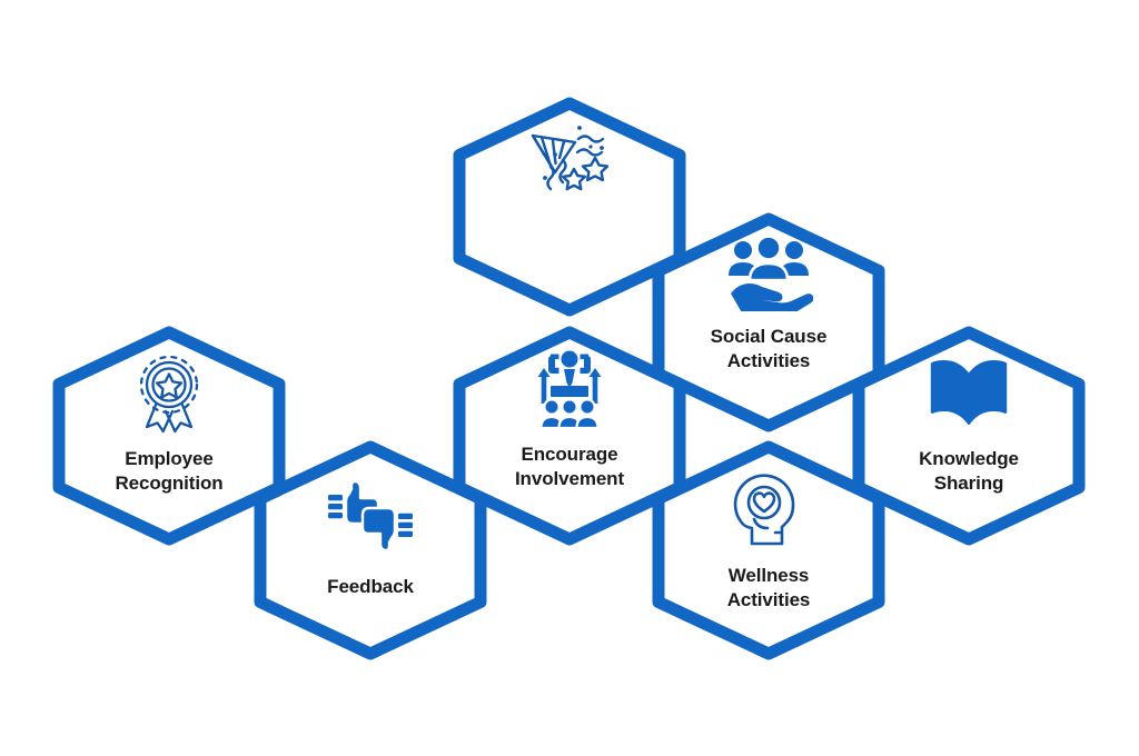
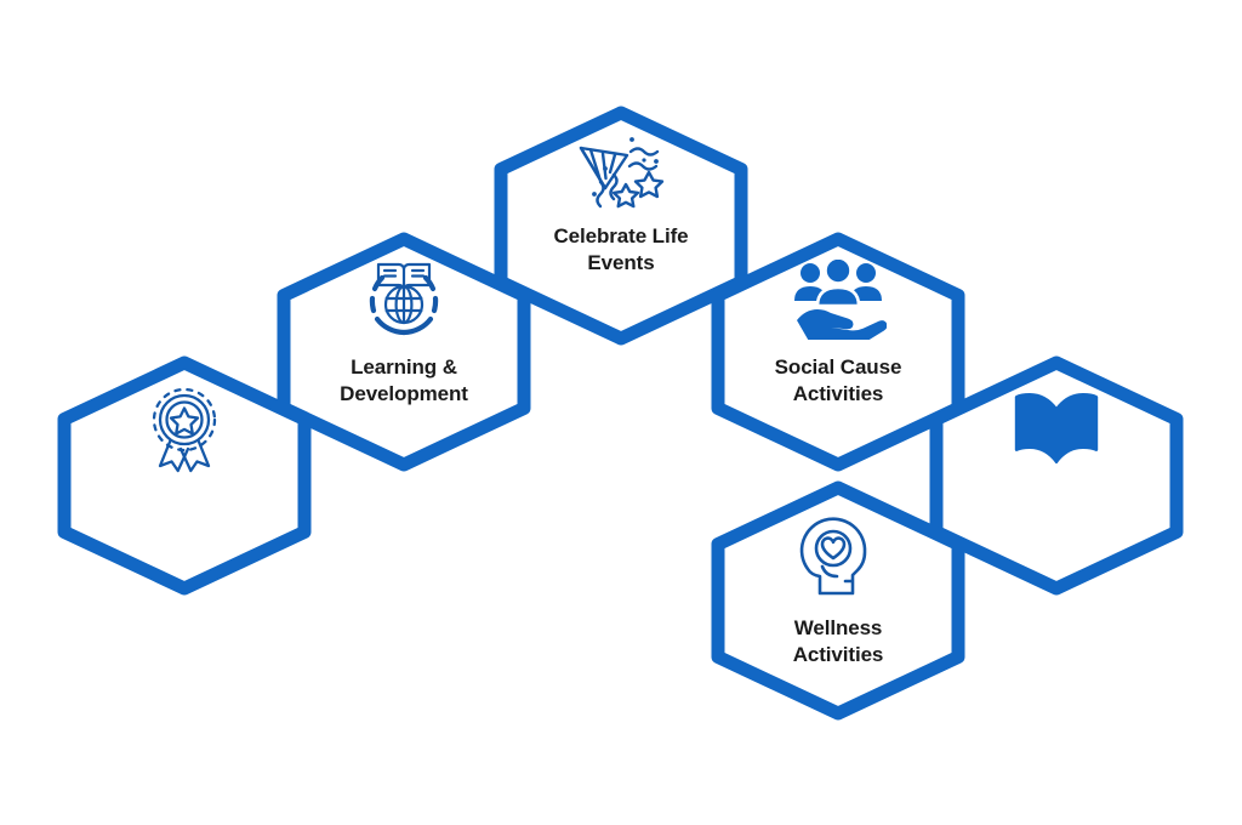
+ Celebrate Life
+ Events
+ Learning &
+ Development
  Social Cause
  Activities
- Employee
- Recognition
- Encourage
- Involvement
- Knowledge
- Sharing
- Feedback
  Wellness
  Activities
